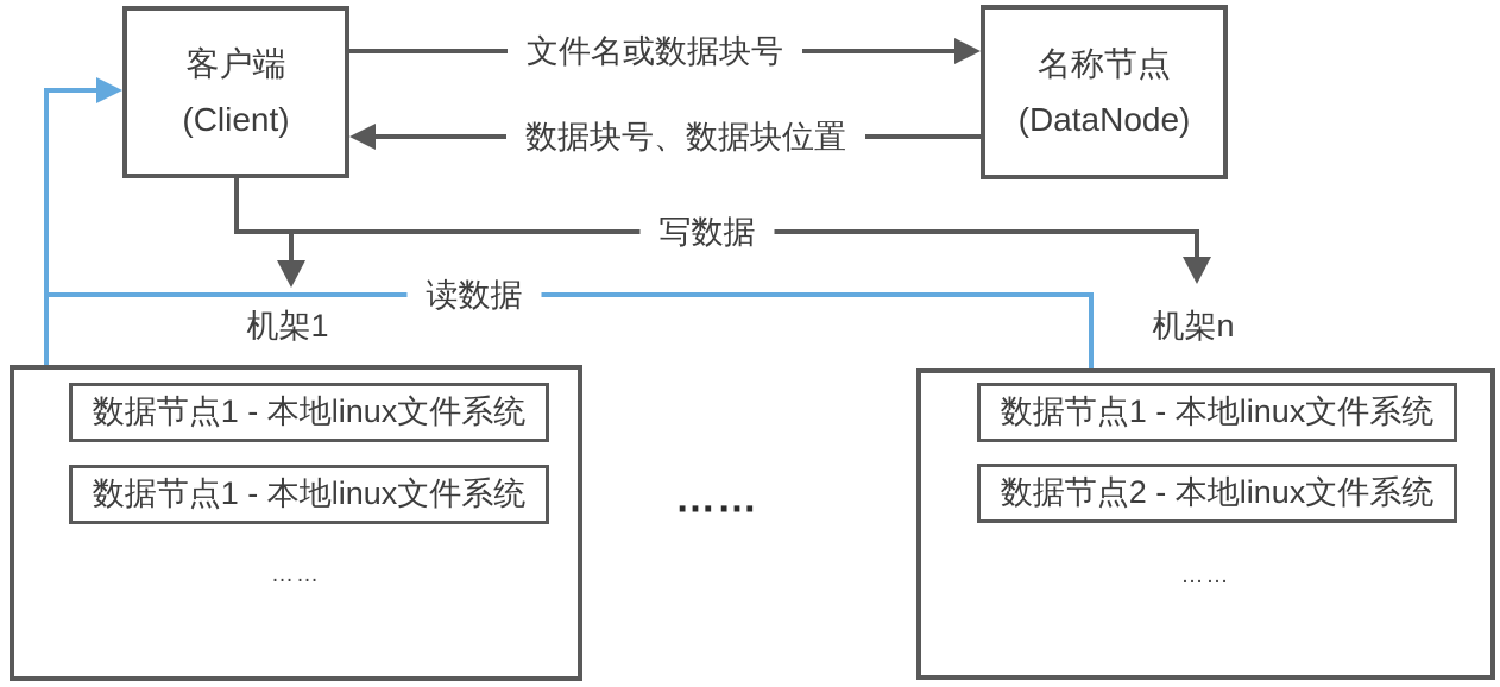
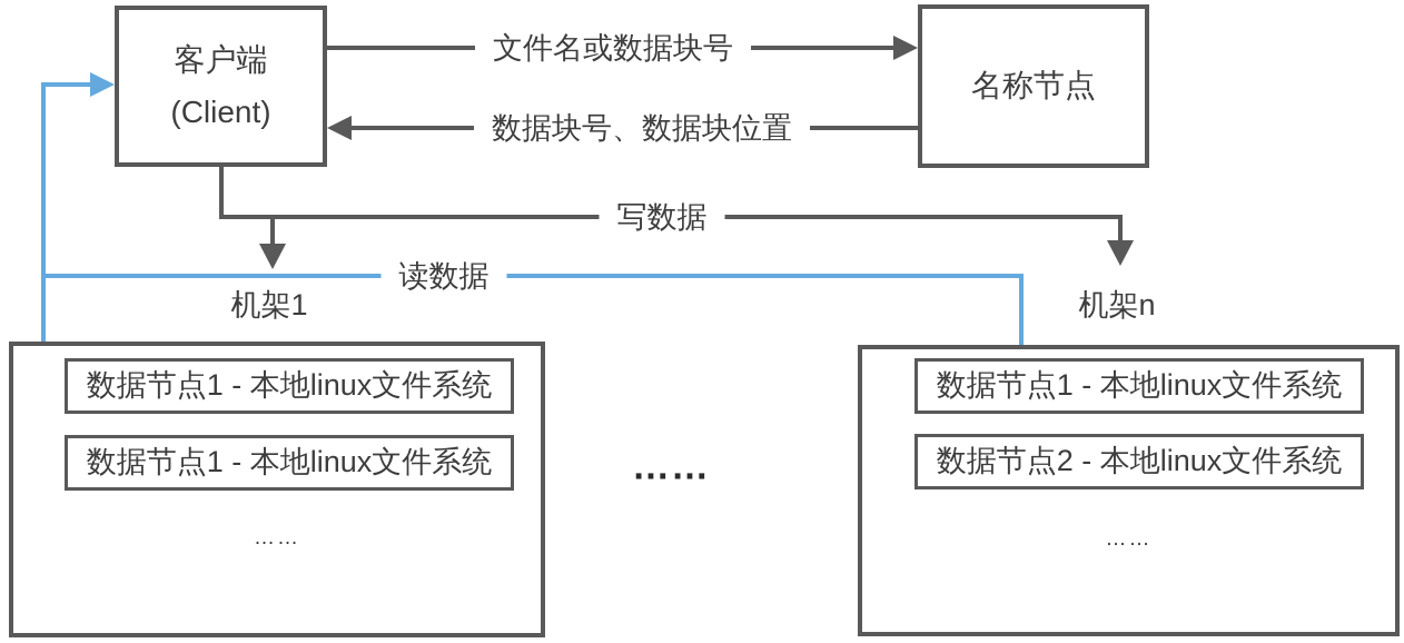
  客户端
  (Client)
  名称节点
- (DataNode)
  文件名或数据块号
  数据块号、数据块位置
  写数据
  读数据
  机架1
  机架n
  数据节点1 - 本地linux文件系统
  数据节点1 - 本地linux文件系统
  ……
  数据节点1 - 本地linux文件系统
  数据节点2 - 本地linux文件系统
  ……
  ……
